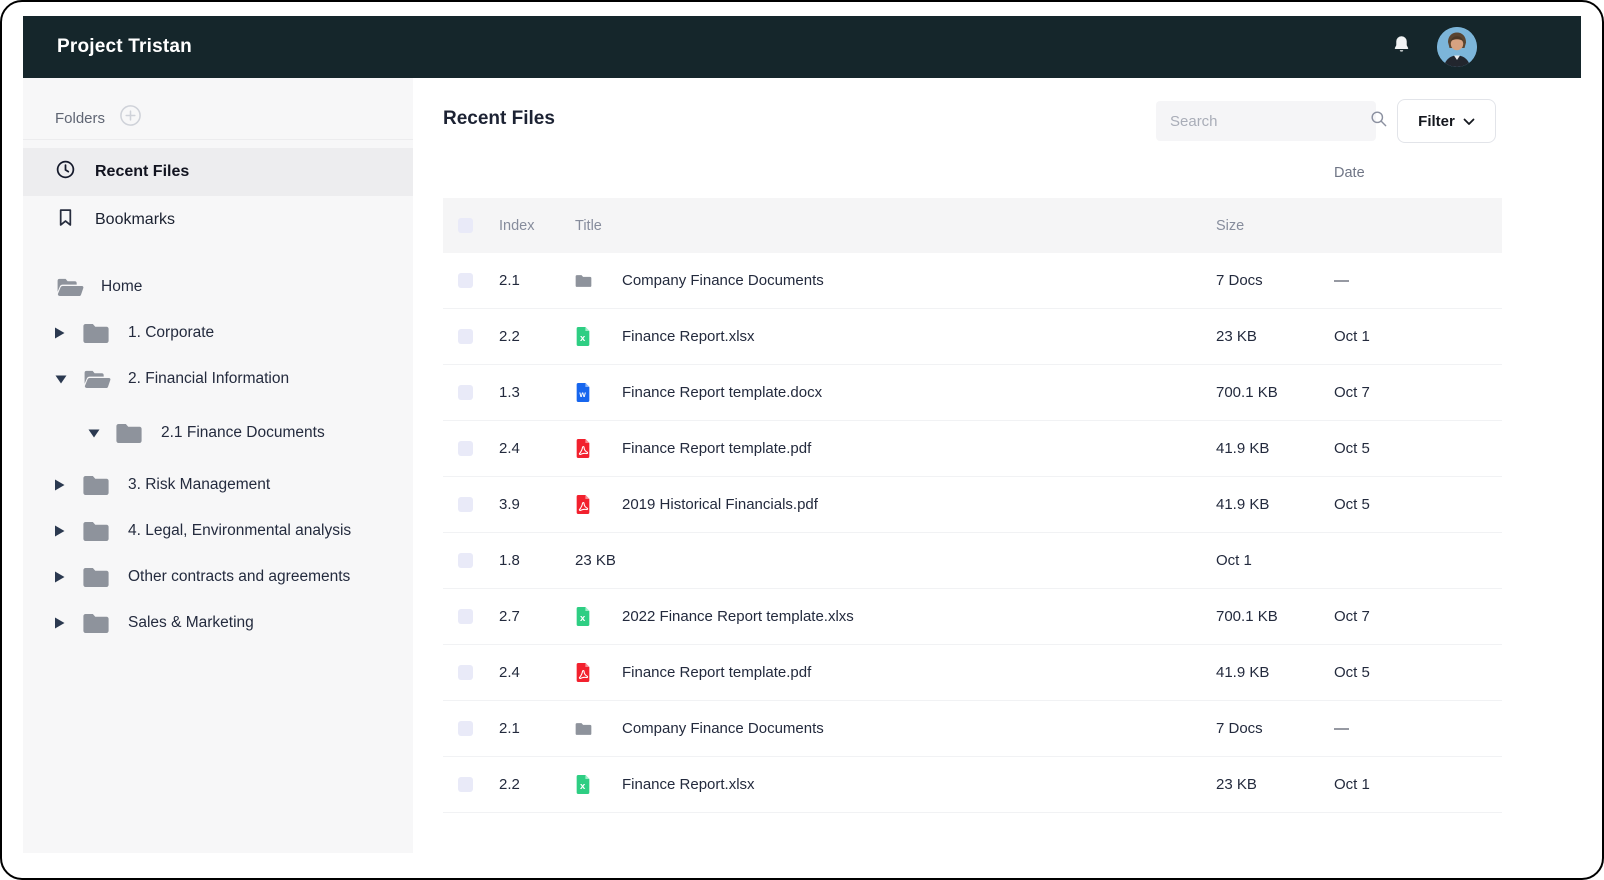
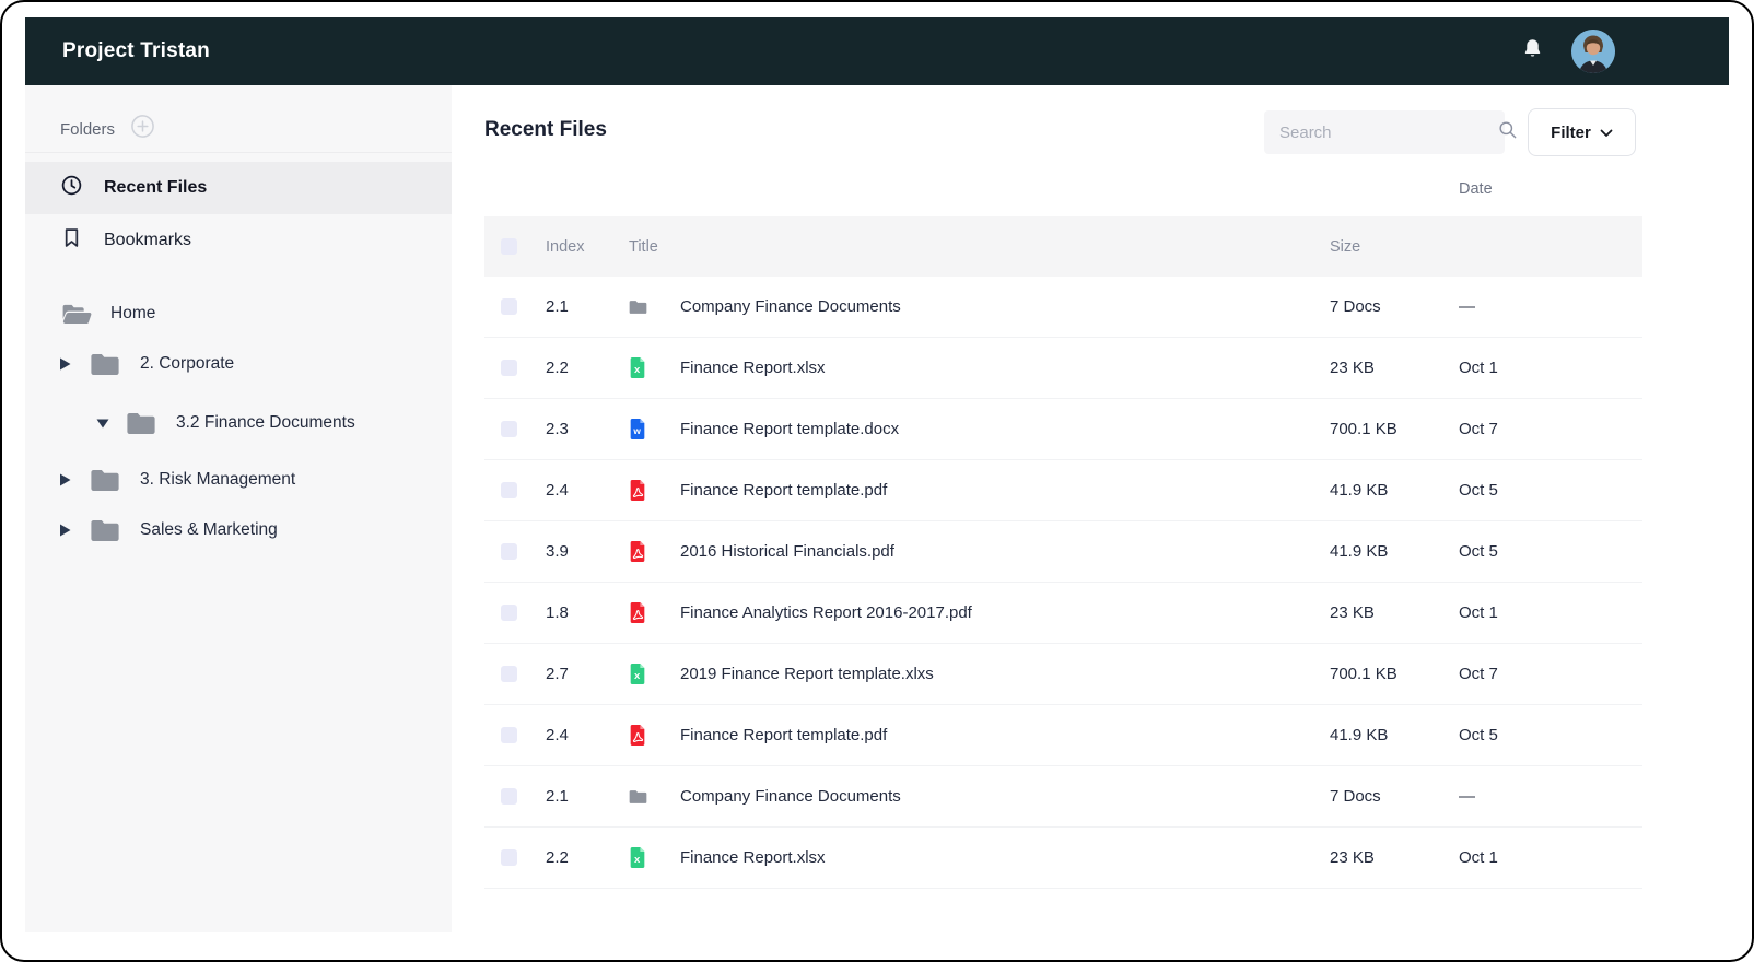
  Project Tristan
  Folders
  Recent Files
  Bookmarks
  Home
- 1. Corporate
+ 2. Corporate
- 2. Financial Information
- 2.1 Finance Documents
+ 3.2 Finance Documents
  3. Risk Management
- 4. Legal, Environmental analysis
- Other contracts and agreements
  Sales & Marketing
  Recent Files
  Search
  Filter
  Date
  Index
  Title
  Size
  2.1
  Company Finance Documents
  7 Docs
  —
  2.2
  x
  Finance Report.xlsx
  23 KB
  Oct 1
- 1.3
+ 2.3
  w
  Finance Report template.docx
  700.1 KB
  Oct 7
  2.4
  Finance Report template.pdf
  41.9 KB
  Oct 5
  3.9
- 2019 Historical Financials.pdf
+ 2016 Historical Financials.pdf
  41.9 KB
  Oct 5
  1.8
+ Finance Analytics Report 2016-2017.pdf
  23 KB
  Oct 1
  2.7
  x
- 2022 Finance Report template.xlxs
+ 2019 Finance Report template.xlxs
  700.1 KB
  Oct 7
  2.4
  Finance Report template.pdf
  41.9 KB
  Oct 5
  2.1
  Company Finance Documents
  7 Docs
  —
  2.2
  x
  Finance Report.xlsx
  23 KB
  Oct 1
